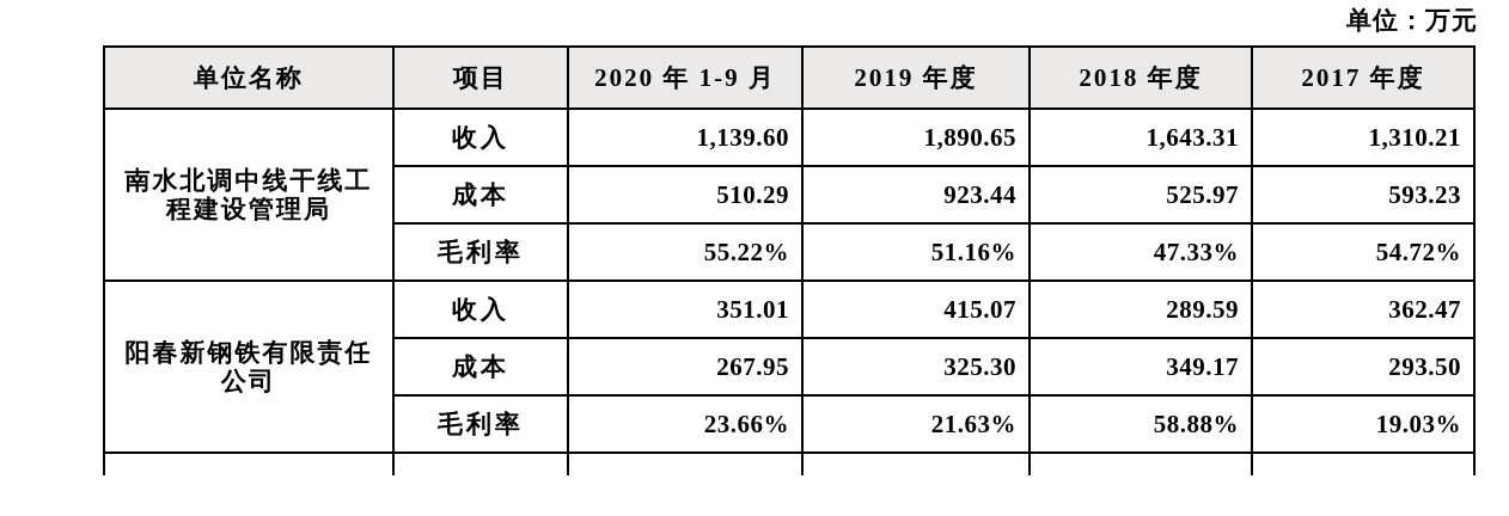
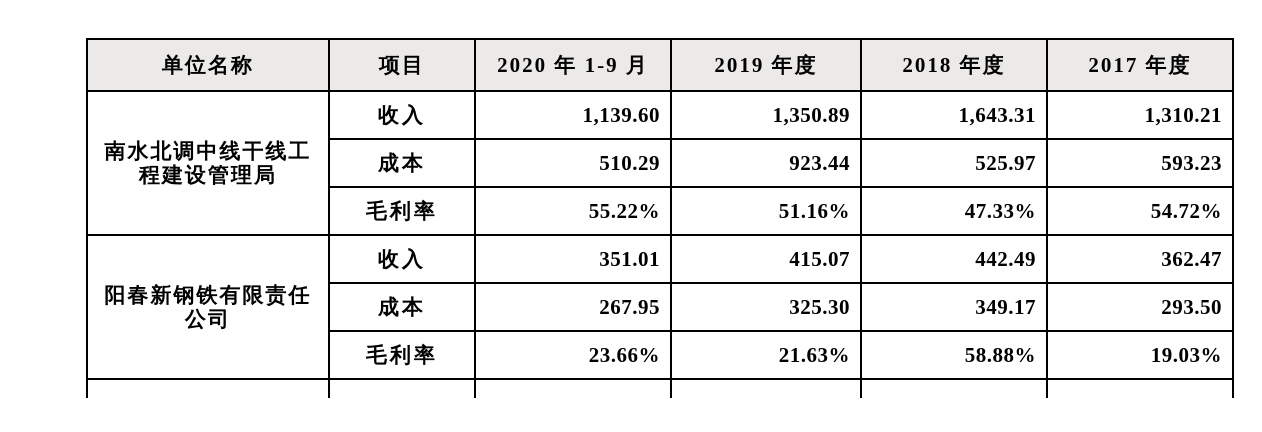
- 单位：万元
  单位名称	项目	2020 年 1-9 月	2019 年度	2018 年度	2017 年度
- 南水北调中线干线工程建设管理局	收入	1,139.60	1,890.65	1,643.31	1,310.21
+ 南水北调中线干线工程建设管理局	收入	1,139.60	1,350.89	1,643.31	1,310.21
  成本	510.29	923.44	525.97	593.23
  毛利率	55.22%	51.16%	47.33%	54.72%
- 阳春新钢铁有限责任公司	收入	351.01	415.07	289.59	362.47
+ 阳春新钢铁有限责任公司	收入	351.01	415.07	442.49	362.47
  成本	267.95	325.30	349.17	293.50
  毛利率	23.66%	21.63%	58.88%	19.03%
